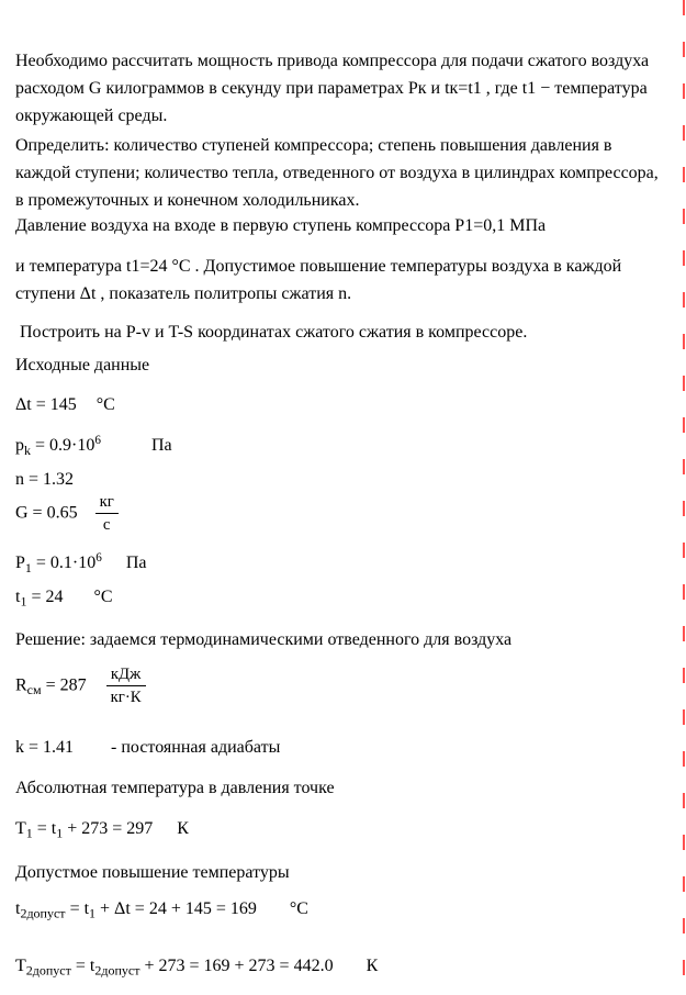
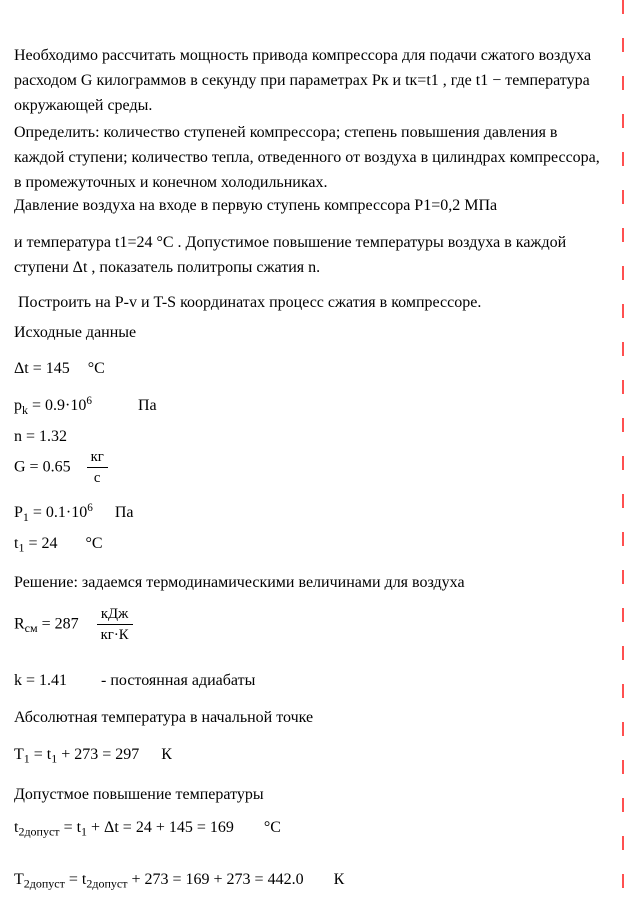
  Необходимо рассчитать мощность привода компрессора для подачи сжатого воздуха
  расходом G килограммов в секунду при параметрах Pк и tк=t1 , где t1 − температура
  окружающей среды.
  Определить: количество ступеней компрессора; степень повышения давления в
  каждой ступени; количество тепла, отведенного от воздуха в цилиндрах компрессора,
  в промежуточных и конечном холодильниках.
- Давление воздуха на входе в первую ступень компрессора P1=0,1 МПа
+ Давление воздуха на входе в первую ступень компрессора P1=0,2 МПа
  и температура t1=24 °C . Допустимое повышение температуры воздуха в каждой
  ступени Δt , показатель политропы сжатия n.
- Построить на P-v и T-S координатах сжатого сжатия в компрессоре.
+ Построить на P-v и T-S координатах процесс сжатия в компрессоре.
  Исходные данные
  Δt = 145 °C
  pk = 0.9·106 Па
  n = 1.32
  G = 0.65
  кг
  с
  P1 = 0.1·106 Па
  t1 = 24 °C
- Решение: задаемся термодинамическими отведенного для воздуха
+ Решение: задаемся термодинамическими величинами для воздуха
  Rсм = 287
  кДж
  кг·К
  k = 1.41 - постоянная адиабаты
- Абсолютная температура в давления точке
+ Абсолютная температура в начальной точке
  T1 = t1 + 273 = 297 К
  Допустмое повышение температуры
  t2допуст = t1 + Δt = 24 + 145 = 169 °C
  T2допуст = t2допуст + 273 = 169 + 273 = 442.0 К
